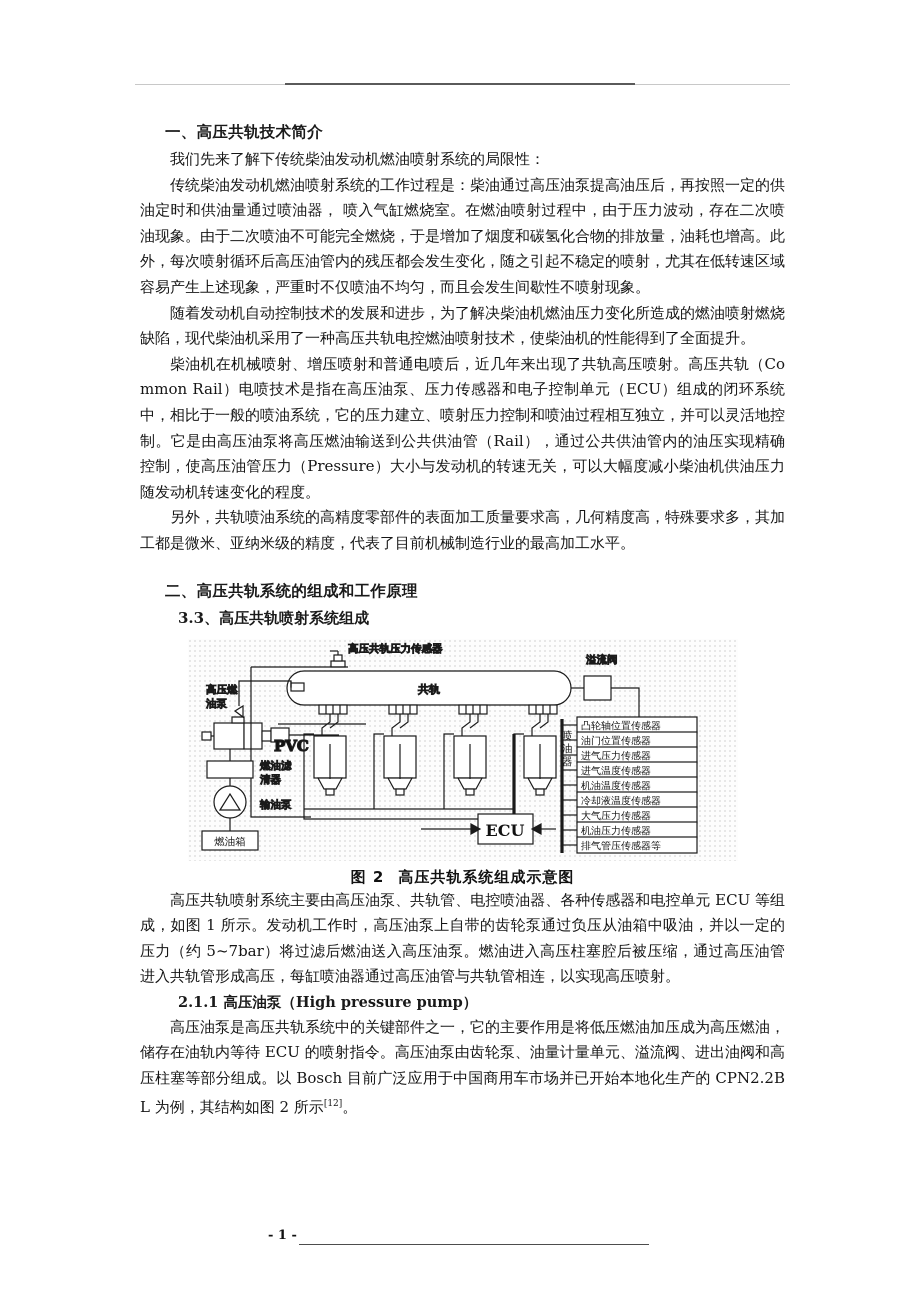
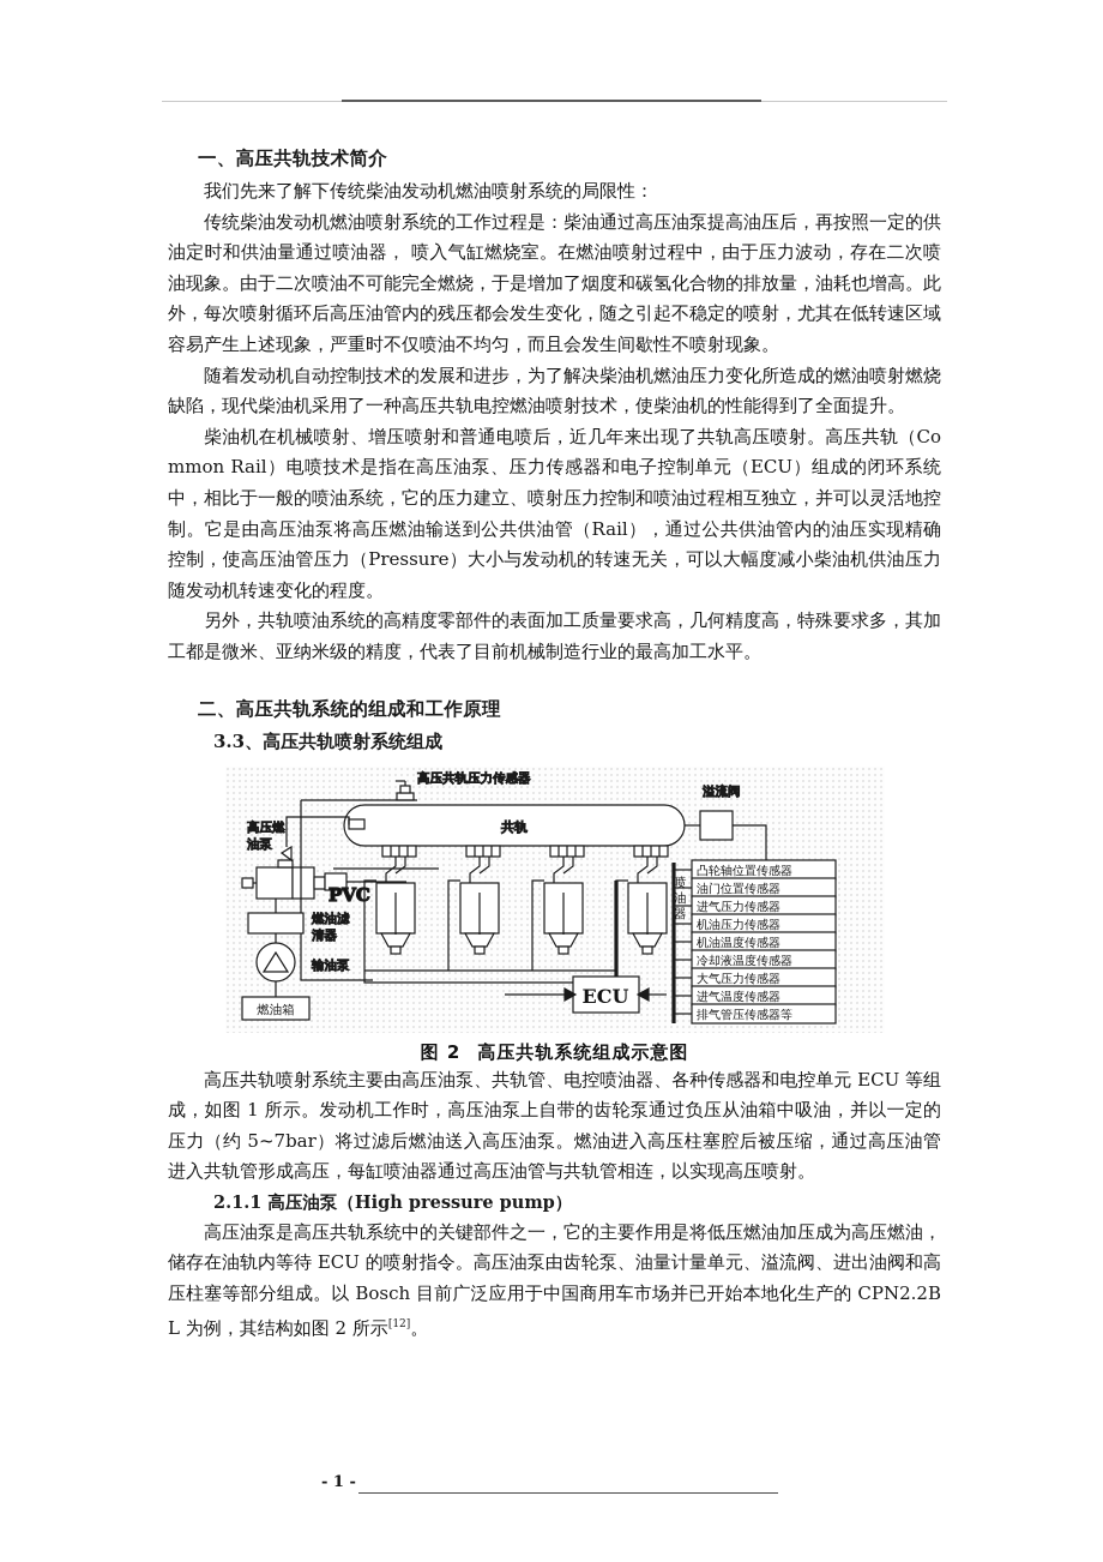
  一、高压共轨技术简介
  我们先来了解下传统柴油发动机燃油喷射系统的局限性：
  传统柴油发动机燃油喷射系统的工作过程是：柴油通过高压油泵提高油压后，再按照一定的供油定时和供油量通过喷油器， 喷入气缸燃烧室。在燃油喷射过程中，由于压力波动，存在二次喷油现象。由于二次喷油不可能完全燃烧，于是增加了烟度和碳氢化合物的排放量，油耗也增高。此外，每次喷射循环后高压油管内的残压都会发生变化，随之引起不稳定的喷射，尤其在低转速区域容易产生上述现象，严重时不仅喷油不均匀，而且会发生间歇性不喷射现象。
  随着发动机自动控制技术的发展和进步，为了解决柴油机燃油压力变化所造成的燃油喷射燃烧缺陷，现代柴油机采用了一种高压共轨电控燃油喷射技术，使柴油机的性能得到了全面提升。
  柴油机在机械喷射、增压喷射和普通电喷后，近几年来出现了共轨高压喷射。高压共轨（Common Rail）电喷技术是指在高压油泵、压力传感器和电子控制单元（ECU）组成的闭环系统中，相比于一般的喷油系统，它的压力建立、喷射压力控制和喷油过程相互独立，并可以灵活地控制。它是由高压油泵将高压燃油输送到公共供油管（Rail），通过公共供油管内的油压实现精确控制，使高压油管压力（Pressure）大小与发动机的转速无关，可以大幅度减小柴油机供油压力随发动机转速变化的程度。
  另外，共轨喷油系统的高精度零部件的表面加工质量要求高，几何精度高，特殊要求多，其加工都是微米、亚纳米级的精度，代表了目前机械制造行业的最高加工水平。
  二、高压共轨系统的组成和工作原理
  3.3、高压共轨喷射系统组成
  共轨
  高压共轨压力传感器
  溢流阀
  喷
  油
  器
  高压燃
  油泵
  PVC
  燃油滤
  清器
  输油泵
  燃油箱
  ECU
  凸轮轴位置传感器
  油门位置传感器
  进气压力传感器
- 进气温度传感器
+ 机油压力传感器
  机油温度传感器
  冷却液温度传感器
  大气压力传感器
- 机油压力传感器
+ 进气温度传感器
  排气管压传感器等
  图 2 高压共轨系统组成示意图
  高压共轨喷射系统主要由高压油泵、共轨管、电控喷油器、各种传感器和电控单元 ECU 等组成，如图 1 所示。发动机工作时，高压油泵上自带的齿轮泵通过负压从油箱中吸油，并以一定的压力（约 5~7bar）将过滤后燃油送入高压油泵。燃油进入高压柱塞腔后被压缩，通过高压油管进入共轨管形成高压，每缸喷油器通过高压油管与共轨管相连，以实现高压喷射。
  2.1.1 高压油泵（High pressure pump）
  高压油泵是高压共轨系统中的关键部件之一，它的主要作用是将低压燃油加压成为高压燃油，储存在油轨内等待 ECU 的喷射指令。高压油泵由齿轮泵、油量计量单元、溢流阀、进出油阀和高压柱塞等部分组成。以 Bosch 目前广泛应用于中国商用车市场并已开始本地化生产的 CPN2.2BL 为例，其结构如图 2 所示[12]。
  - 1 -
